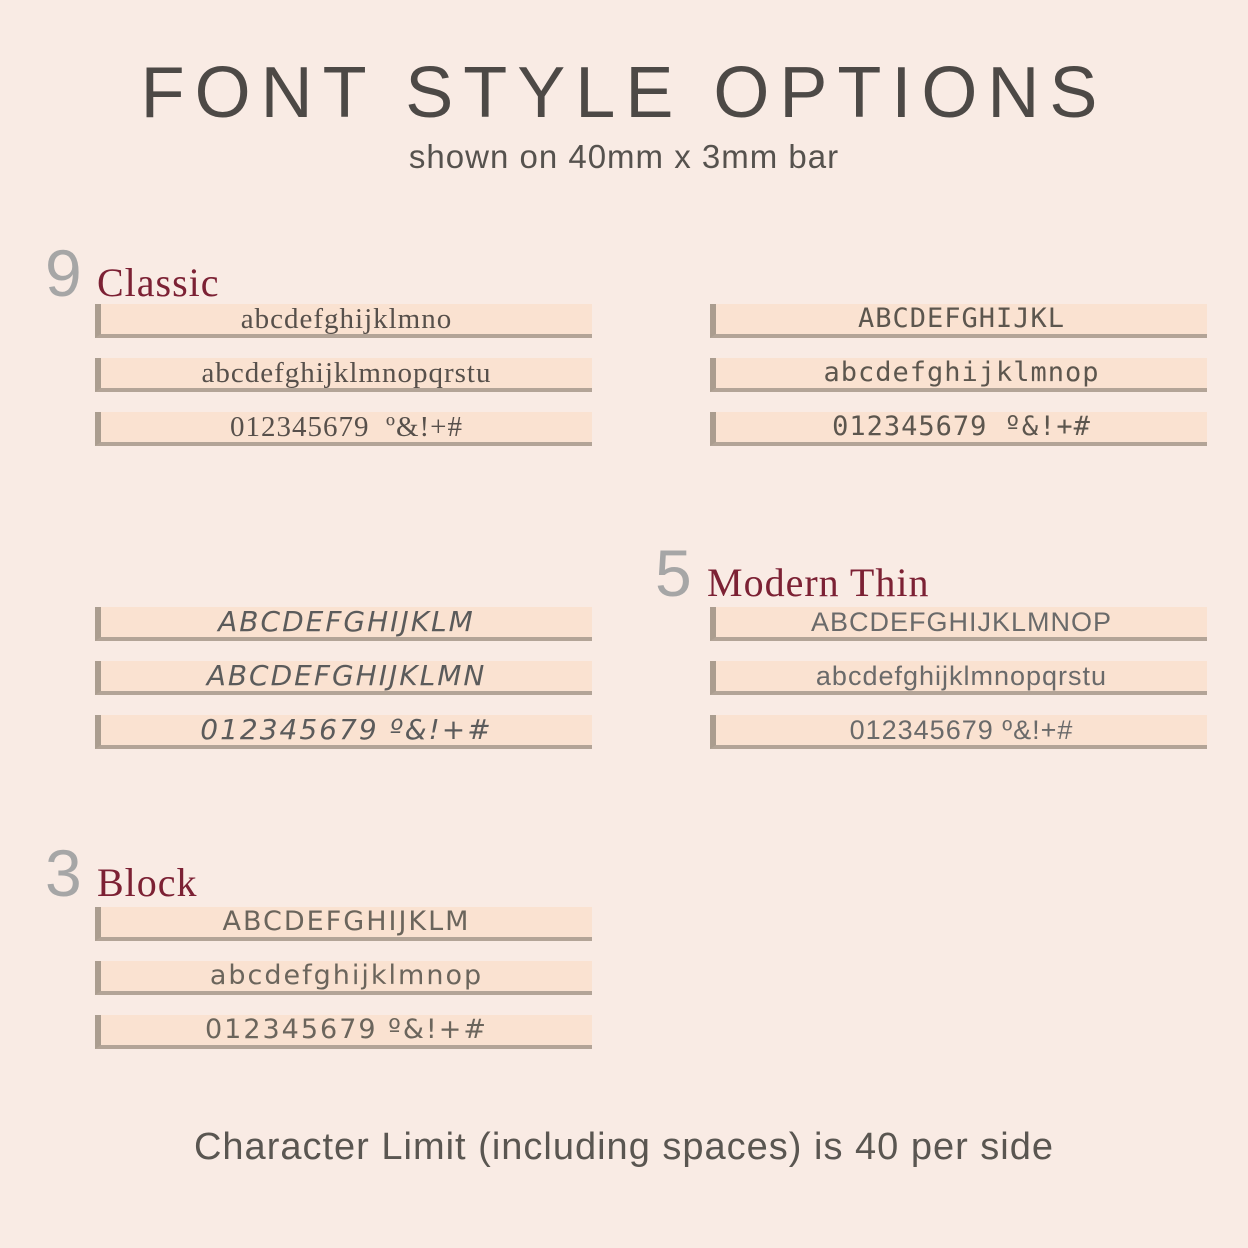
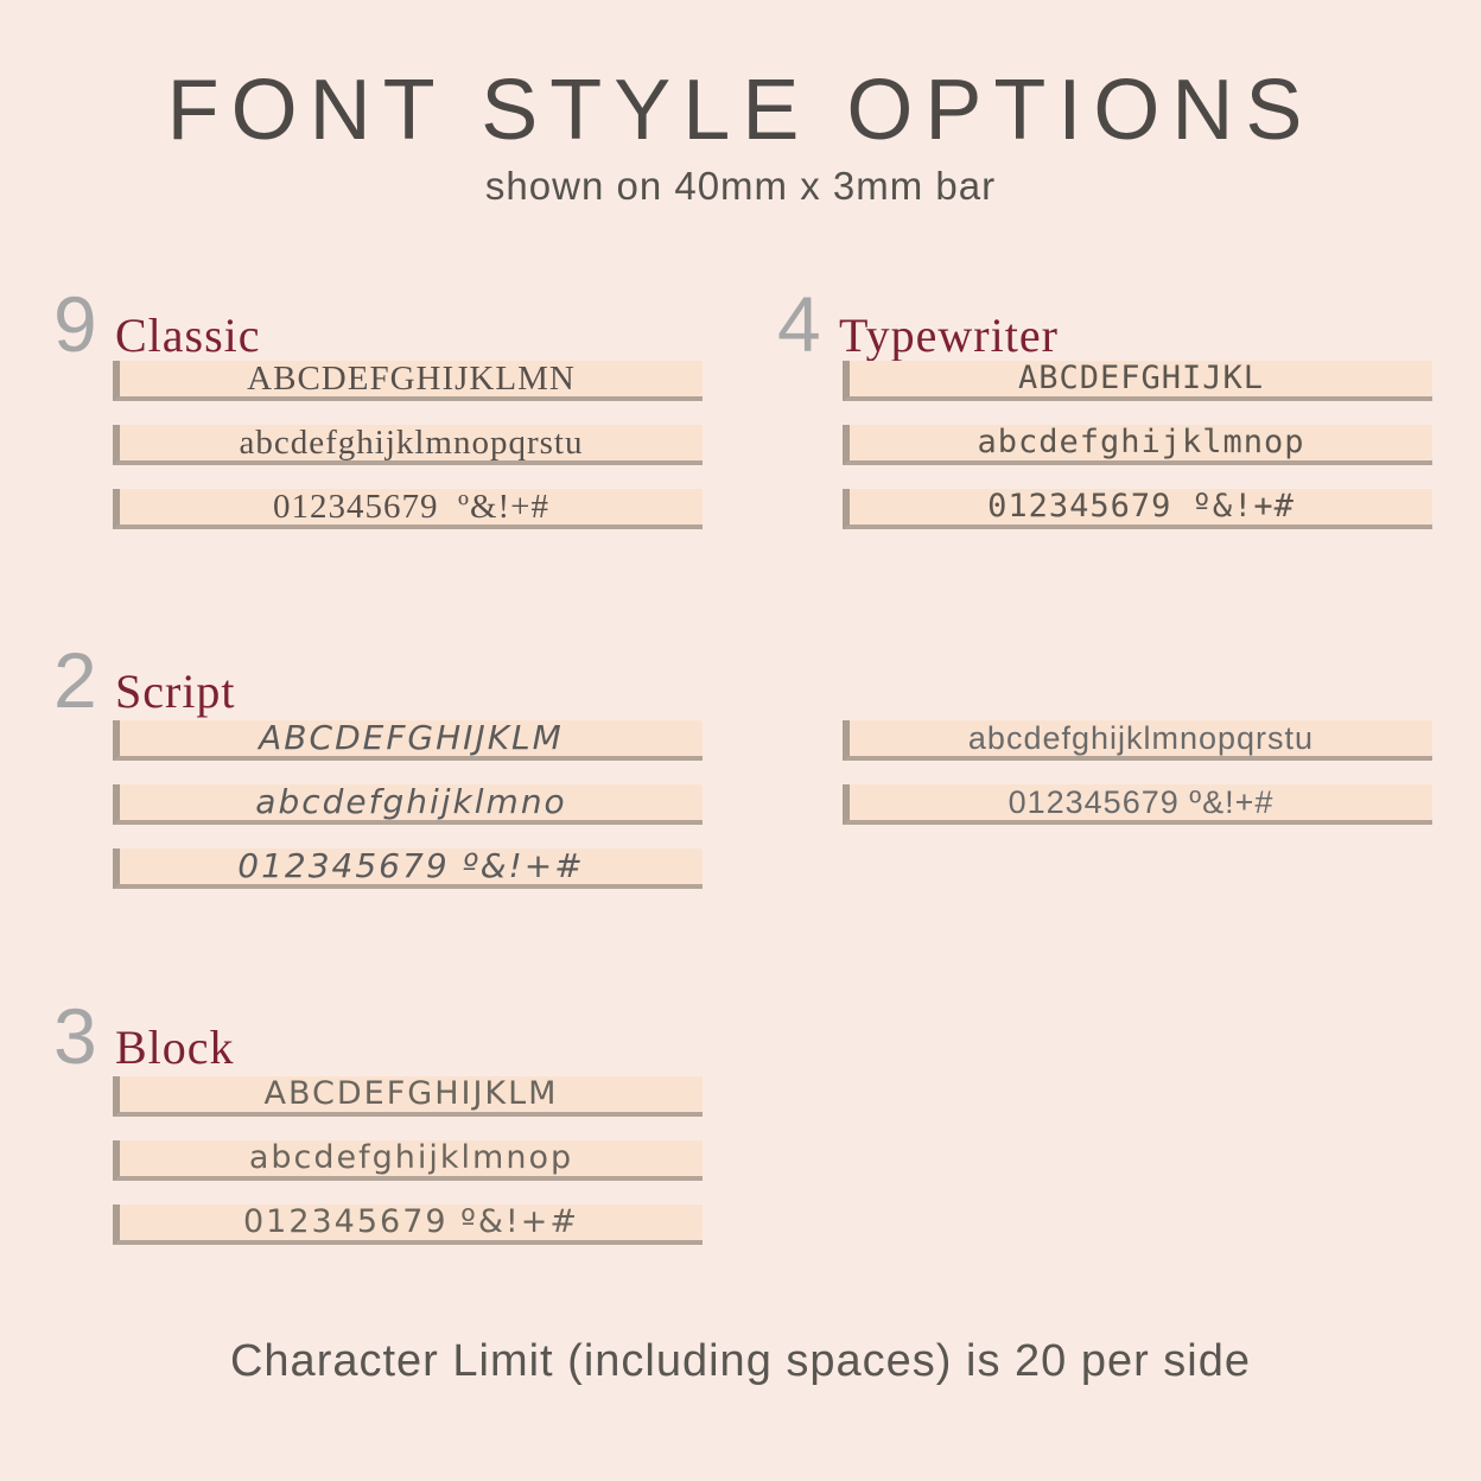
  FONT STYLE OPTIONS
  shown on 40mm x 3mm bar
  9
  Classic
- abcdefghijklmno
+ ABCDEFGHIJKLMN
  abcdefghijklmnopqrstu
  012345679 º&!+#
+ 4
+ Typewriter
  ABCDEFGHIJKL
  abcdefghijklmnop
  012345679 º&!+#
+ 2
+ Script
  ABCDEFGHIJKLM
- ABCDEFGHIJKLMN
+ abcdefghijklmno
  012345679 º&!+#
- 5
- Modern Thin
- ABCDEFGHIJKLMNOP
  abcdefghijklmnopqrstu
  012345679 º&!+#
  3
  Block
  ABCDEFGHIJKLM
  abcdefghijklmnop
  012345679 º&!+#
- Character Limit (including spaces) is 40 per side
+ Character Limit (including spaces) is 20 per side
